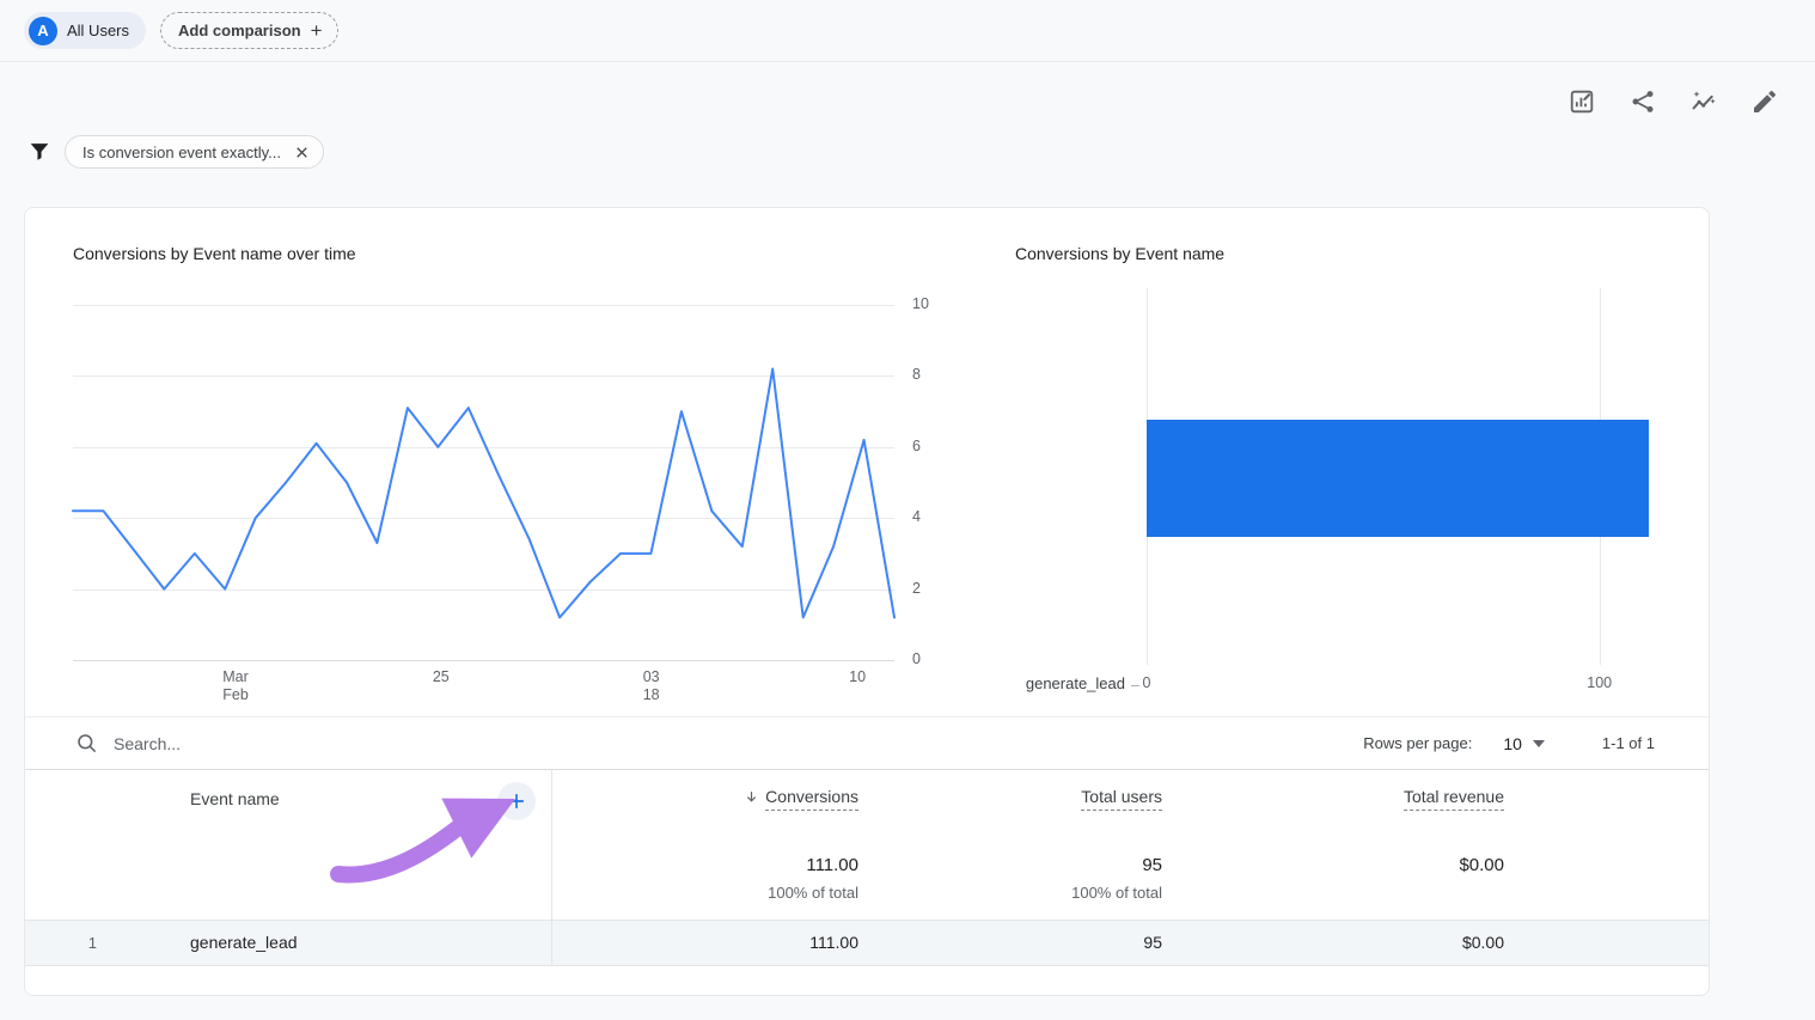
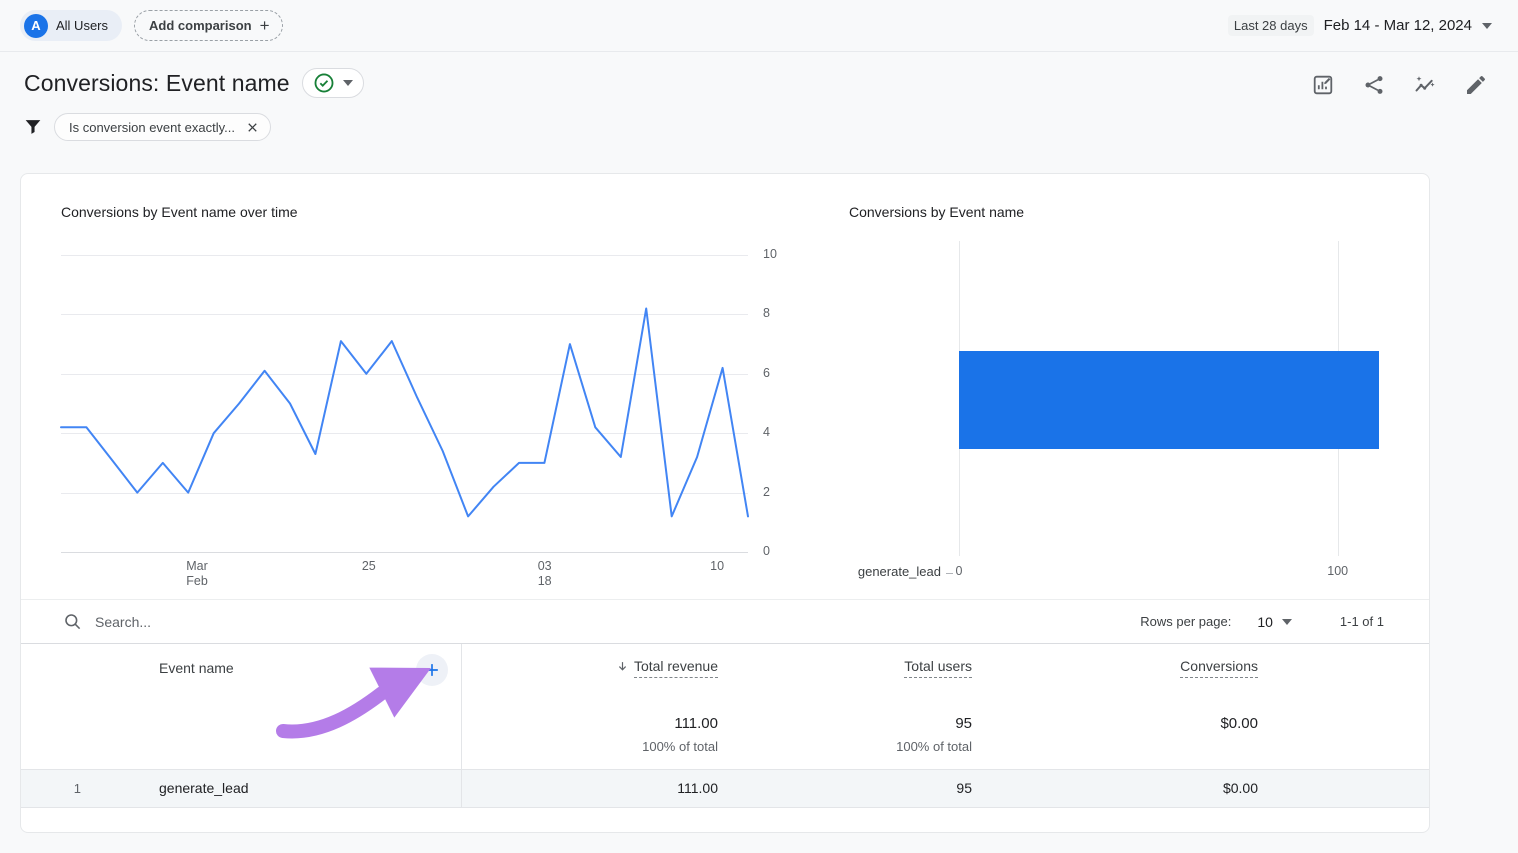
  A
  All Users
  Add comparison
  +
+ Last 28 days
+ Feb 14 - Mar 12, 2024
+ Conversions: Event name
  Is conversion event exactly...
  Conversions by Event name over time
  0
  2
  4
  6
  8
  10
  Mar
  Feb
  25
  03
  18
  10
  Conversions by Event name
  0
  100
  generate_lead
  Search...
  Rows per page:
  10
  1-1 of 1
  Event name
- Conversions
+ Total revenue
  Total users
- Total revenue
+ Conversions
  111.00
  100% of total
  95
  100% of total
  $0.00
  1
  generate_lead
  111.00
  95
  $0.00
